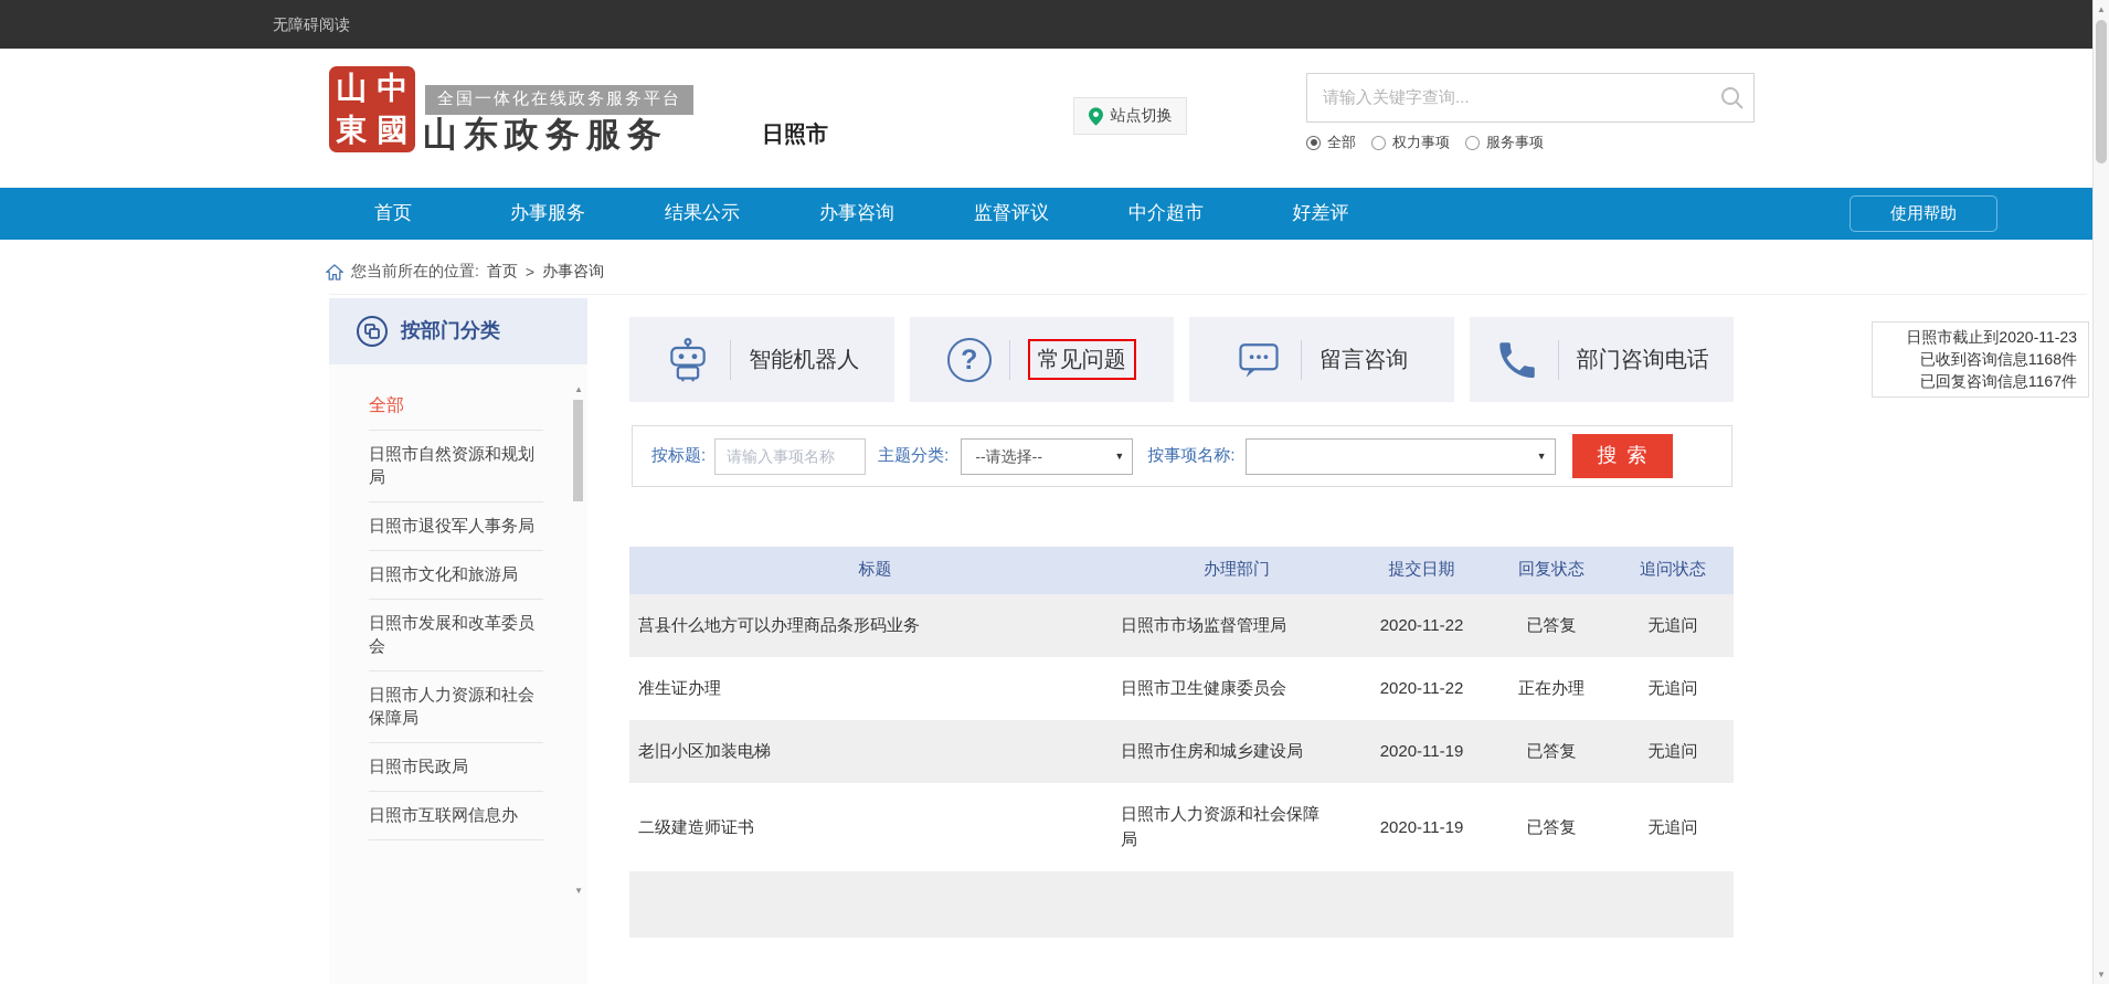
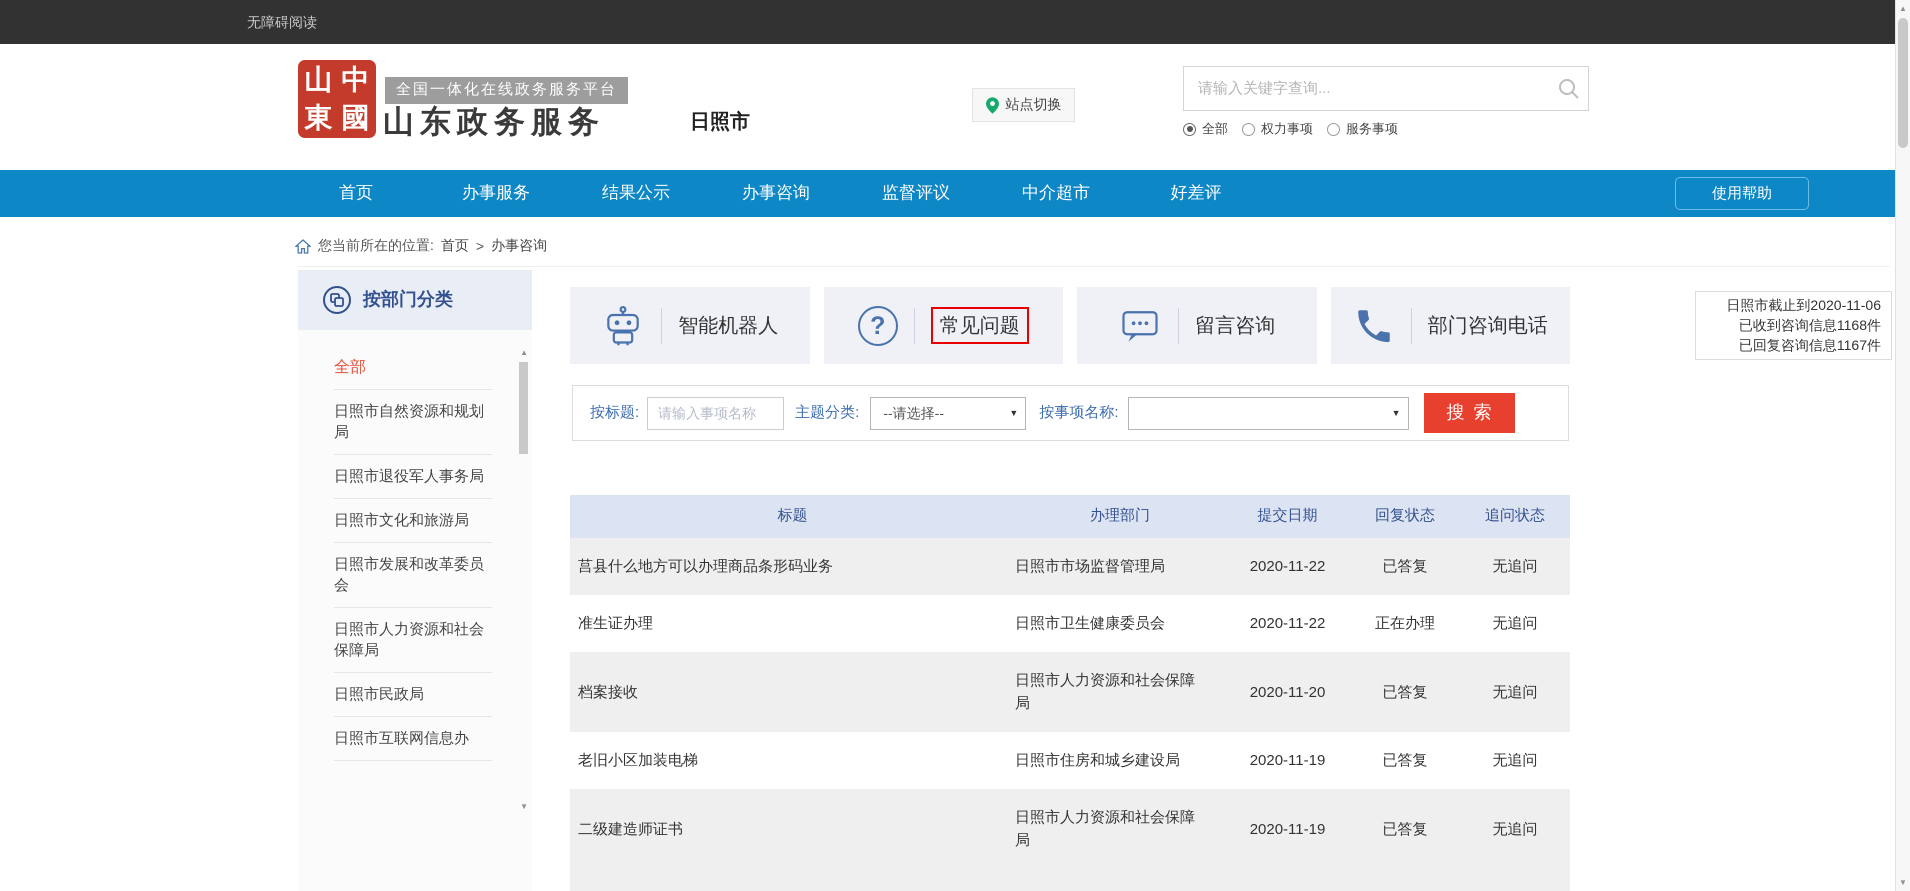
  无障碍阅读
  山
  中
  東
  國
  全国一体化在线政务服务平台
  山东政务服务
  日照市
  站点切换
  请输入关键字查询...
  全部
  权力事项
  服务事项
  首页
  办事服务
  结果公示
  办事咨询
  监督评议
  中介超市
  好差评
  使用帮助
  您当前所在的位置:
  首页
  >
  办事咨询
  按部门分类
  全部
  日照市自然资源和规划局
  日照市退役军人事务局
  日照市文化和旅游局
  日照市发展和改革委员会
  日照市人力资源和社会保障局
  日照市民政局
  日照市互联网信息办
  ▲
  ▼
  智能机器人
  ?
  常见问题
  留言咨询
  部门咨询电话
- 日照市截止到2020-11-23
+ 日照市截止到2020-11-06
  已收到咨询信息1168件
  已回复咨询信息1167件
  按标题:
  请输入事项名称
  主题分类:
  --请选择--
  ▼
  按事项名称:
  ▼
  搜索
  	标题	办理部门	提交日期	回复状态	追问状态
  莒县什么地方可以办理商品条形码业务	日照市市场监督管理局	2020-11-22	已答复	无追问
  准生证办理	日照市卫生健康委员会	2020-11-22	正在办理	无追问
+ 档案接收	日照市人力资源和社会保障局	2020-11-20	已答复	无追问
  老旧小区加装电梯	日照市住房和城乡建设局	2020-11-19	已答复	无追问
  二级建造师证书	日照市人力资源和社会保障局	2020-11-19	已答复	无追问
  ▲
  ▼
